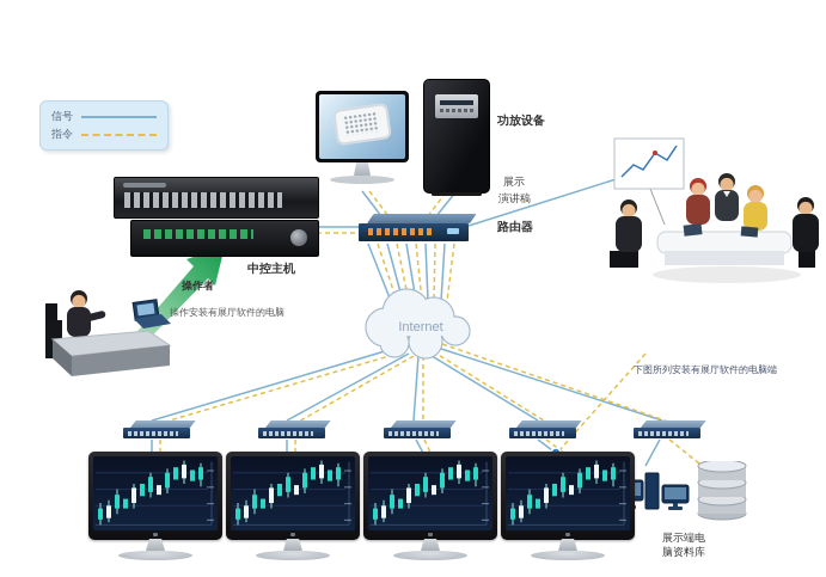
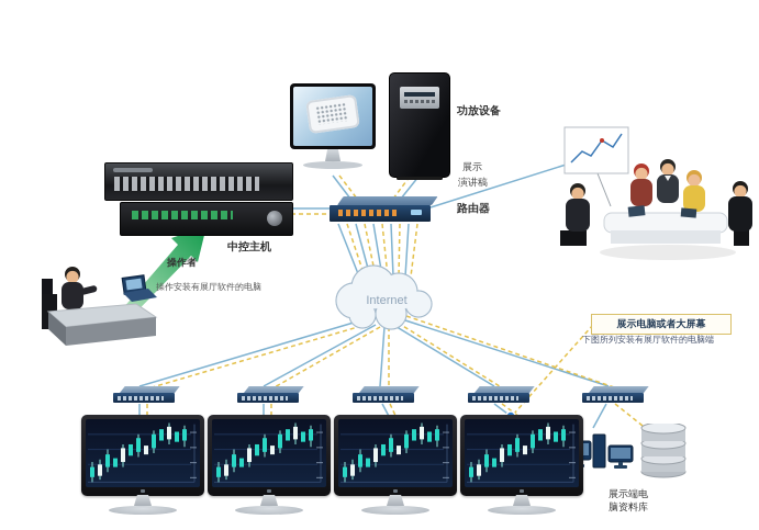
  Internet
- 信号
- 指令
  中控主机
  功放设备
  路由器
  展示
  演讲稿
  操作者
  操作安装有展厅软件的电脑
  展示端电
  脑资料库
+ 展示电脑或者大屏幕
  下图所列安装有展厅软件的电脑端
